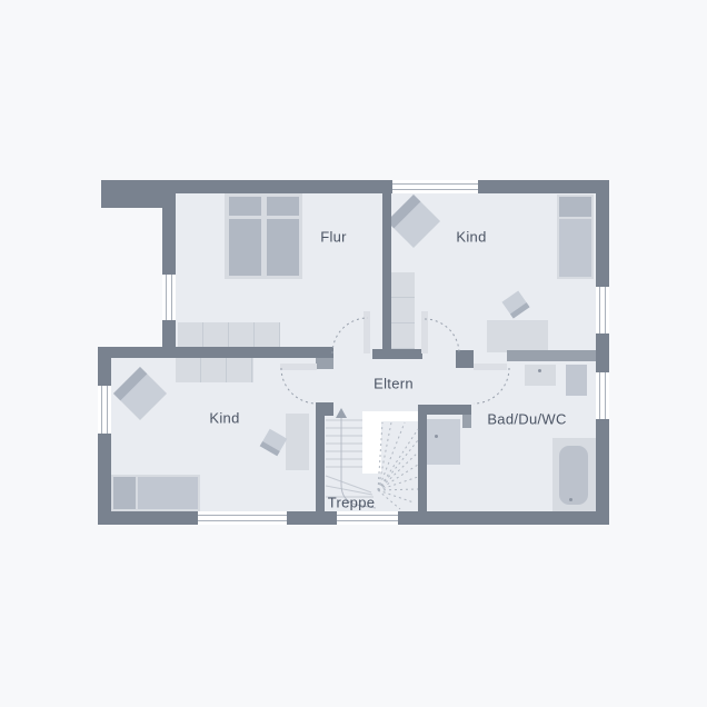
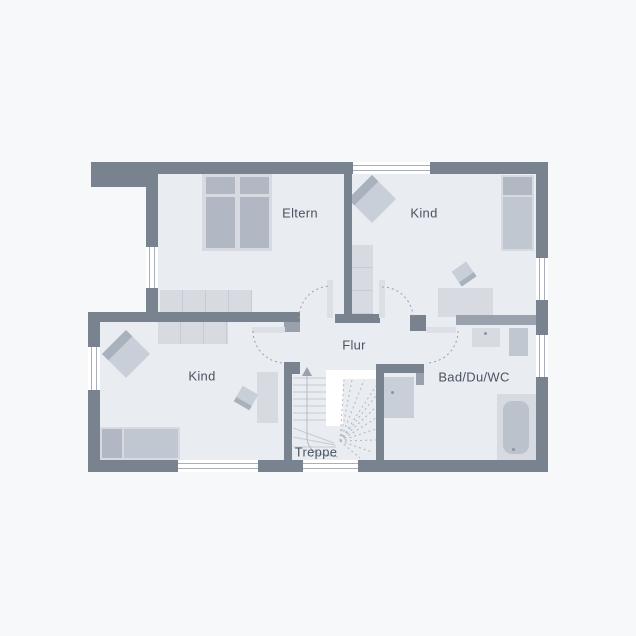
- Flur
+ Eltern
  Kind
  Kind
- Eltern
+ Flur
  Treppe
  Bad/Du/WC
